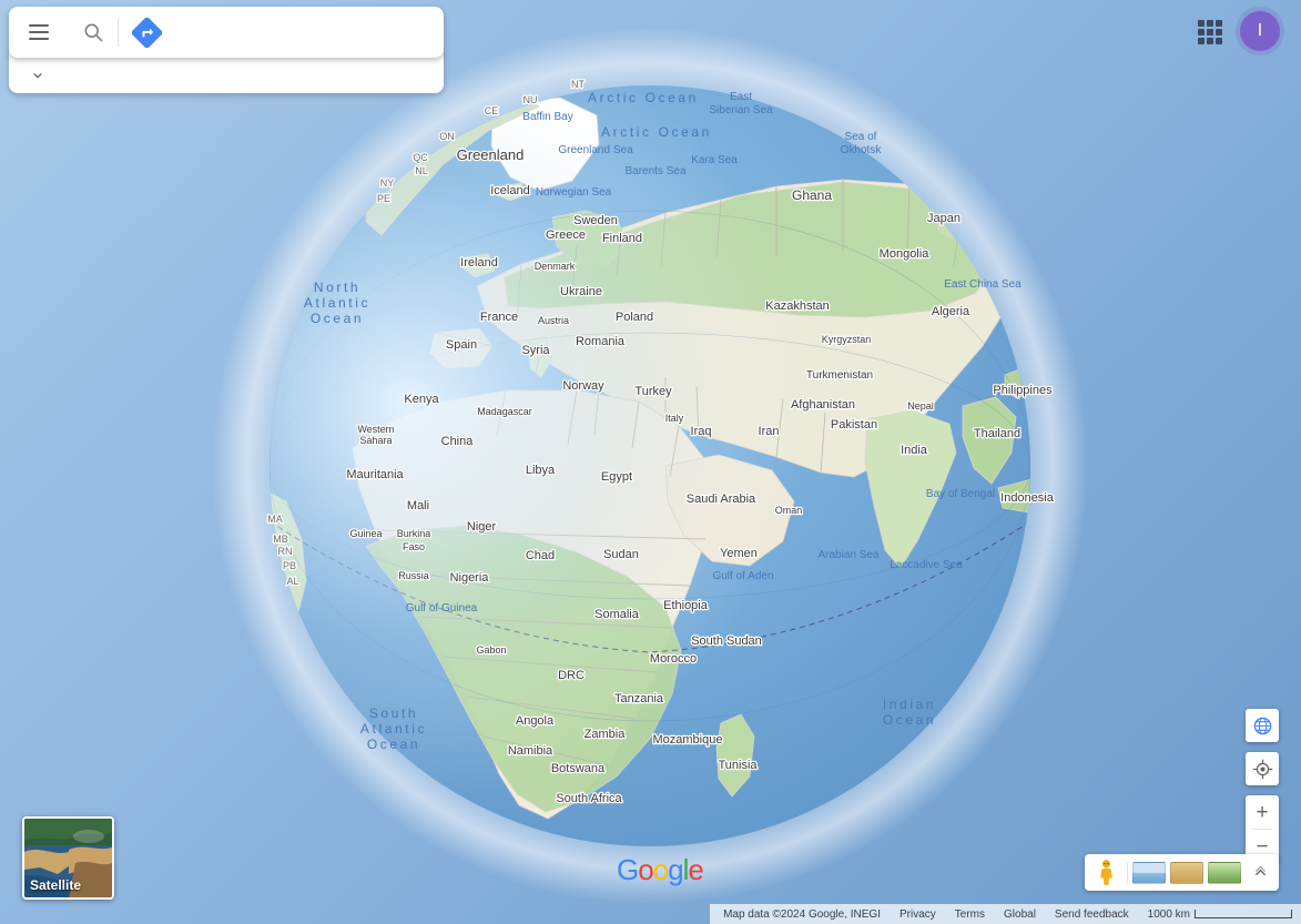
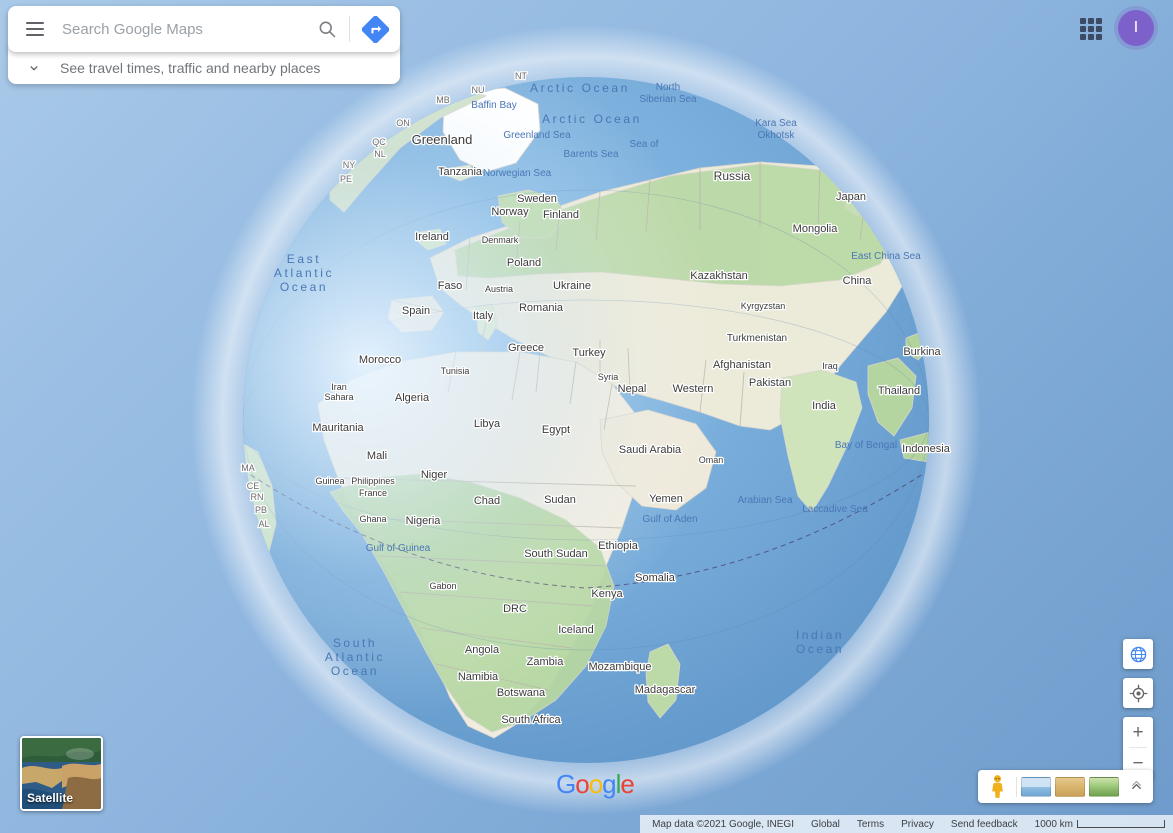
  Greenland
- Iceland
+ Tanzania
  Sweden
- Greece
+ Norway
  Finland
  Ireland
  Denmark
- Ukraine
+ Poland
- France
+ Faso
  Austria
- Poland
+ Ukraine
  Spain
- Syria
+ Italy
  Romania
- Norway
+ Greece
  Turkey
- Ghana
+ Russia
  Japan
  Mongolia
  Kazakhstan
- Algeria
+ China
  Kyrgyzstan
  Turkmenistan
  Afghanistan
- Nepal
+ Iraq
- Philippines
+ Burkina
  Pakistan
  Thailand
- Italy
+ Syria
- Iraq
+ Nepal
- Iran
+ Western
  India
- Kenya
+ Morocco
- Madagascar
+ Tunisia
- Western
+ Iran
  Sahara
- China
+ Algeria
  Libya
  Egypt
  Saudi Arabia
  Oman
  Indonesia
  Mauritania
  Mali
  Niger
  Guinea
- Burkina
+ Philippines
- Faso
+ France
  Chad
  Sudan
  Yemen
- Russia
+ Ghana
  Nigeria
- Somalia
+ South Sudan
  Ethiopia
- South Sudan
+ Somalia
  Gabon
- Morocco
+ Kenya
  DRC
- Tanzania
+ Iceland
  Angola
  Zambia
  Mozambique
  Namibia
  Botswana
- Tunisia
+ Madagascar
  South Africa
  NT
  NU
- CE
+ MB
  ON
  QC
  NL
  NY
  PE
  MA
- MB
+ CE
  RN
  PB
  AL
  Arctic Ocean
  Arctic Ocean
- East
+ North
  Siberian Sea
  Baffin Bay
  Greenland Sea
- Kara Sea
+ Sea of
  Barents Sea
  Norwegian Sea
- Sea of
+ Kara Sea
  Okhotsk
  East China Sea
- North
+ East
  Atlantic
  Ocean
  Bay of Bengal
  Arabian Sea
  Laccadive Sea
  Gulf of Aden
  Gulf of Guinea
  South
  Atlantic
  Ocean
  Indian
  Ocean
+ See travel times, traffic and nearby places
+ Search Google Maps
  I
  Satellite
  +
  −
  Google
- Map data ©2024 Google, INEGI
+ Map data ©2021 Google, INEGI
- Privacy
+ Global
  Terms
- Global
+ Privacy
  Send feedback
  1000 km
